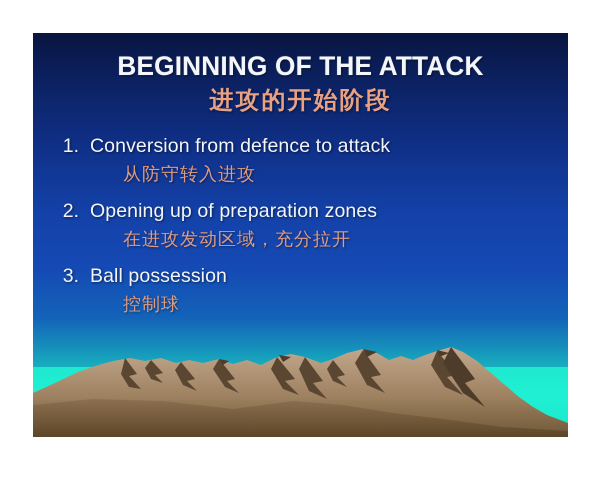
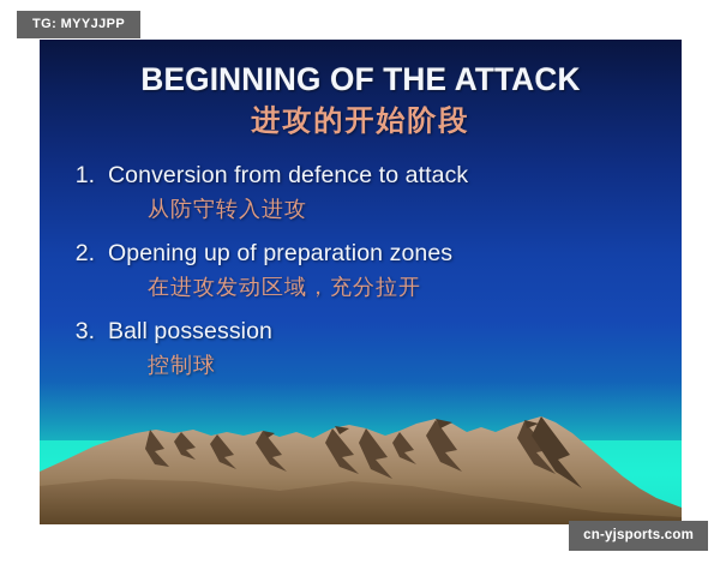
  BEGINNING OF THE ATTACK
  进攻的开始阶段
  1.
  Conversion from defence to attack
  从防守转入进攻
  2.
  Opening up of preparation zones
  在进攻发动区域，充分拉开
  3.
  Ball possession
  控制球
+ TG: MYYJJPP
+ cn-yjsports.com
